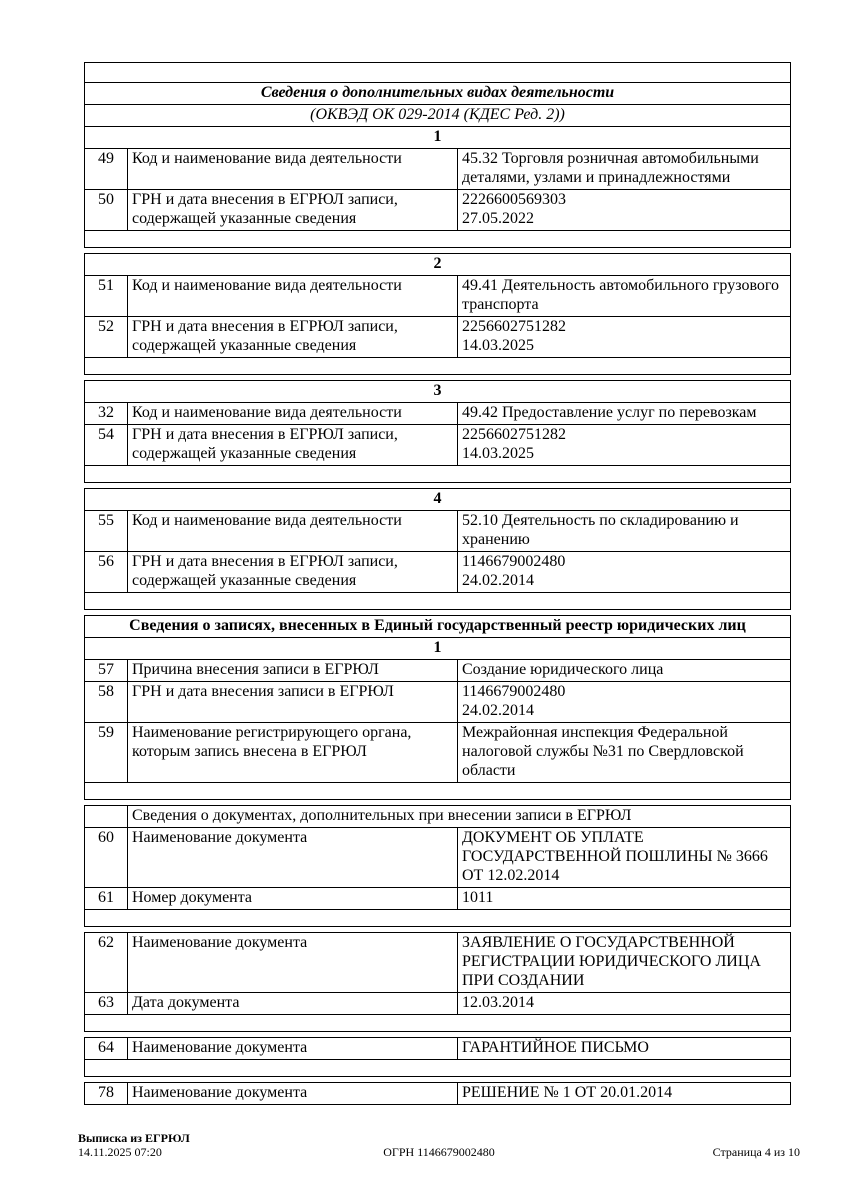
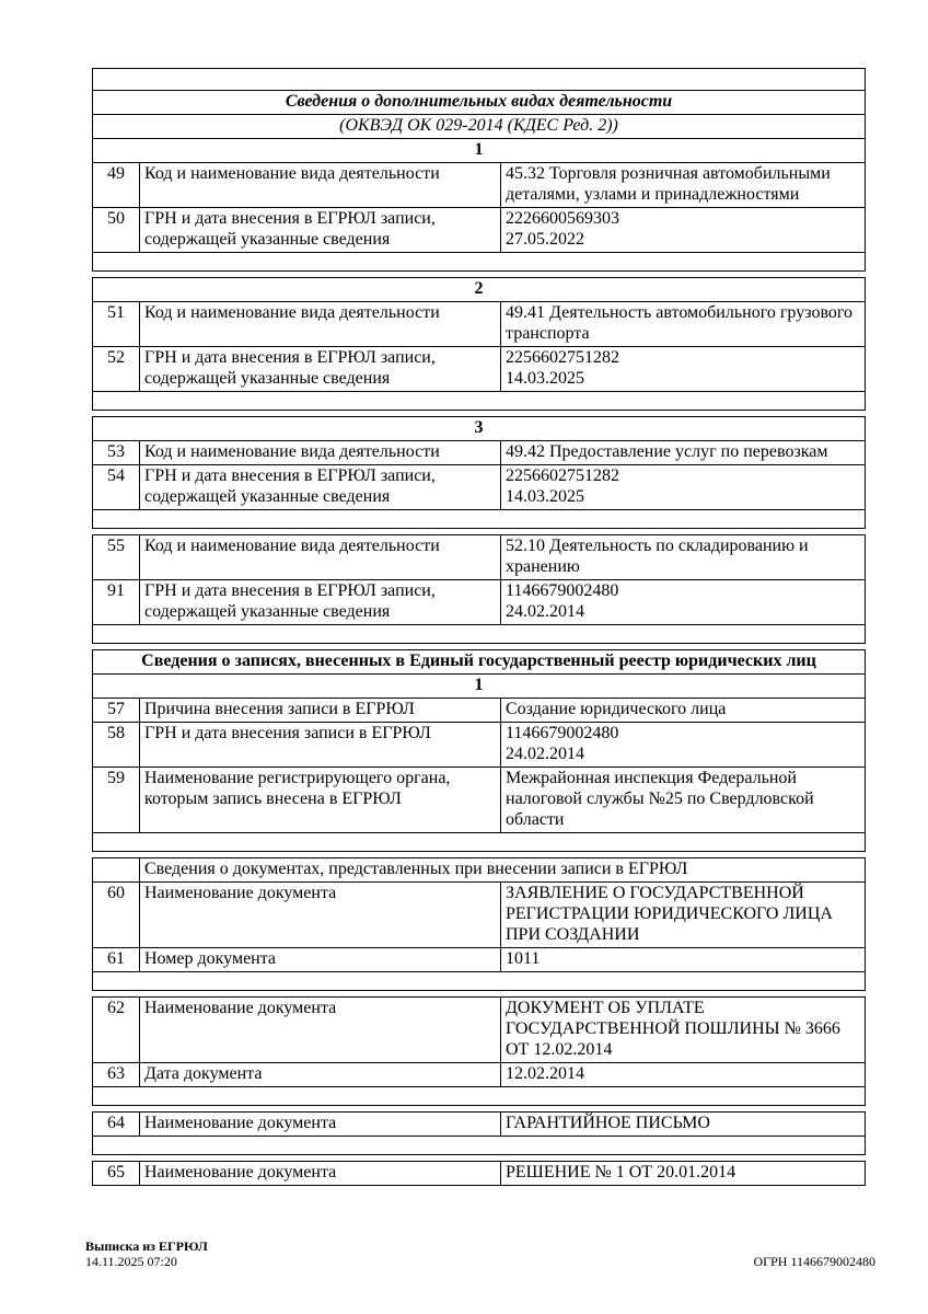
  Сведения о дополнительных видах деятельности
  (ОКВЭД ОК 029-2014 (КДЕС Ред. 2))
  1
  49	Код и наименование вида деятельности	45.32 Торговля розничная автомобильными деталями, узлами и принадлежностями
  50	ГРН и дата внесения в ЕГРЮЛ записи, содержащей указанные сведения	2226600569303 27.05.2022
  2
  51	Код и наименование вида деятельности	49.41 Деятельность автомобильного грузового транспорта
  52	ГРН и дата внесения в ЕГРЮЛ записи, содержащей указанные сведения	2256602751282 14.03.2025
  3
- 32	Код и наименование вида деятельности	49.42 Предоставление услуг по перевозкам
+ 53	Код и наименование вида деятельности	49.42 Предоставление услуг по перевозкам
  54	ГРН и дата внесения в ЕГРЮЛ записи, содержащей указанные сведения	2256602751282 14.03.2025
- 4
  55	Код и наименование вида деятельности	52.10 Деятельность по складированию и хранению
- 56	ГРН и дата внесения в ЕГРЮЛ записи, содержащей указанные сведения	1146679002480 24.02.2014
+ 91	ГРН и дата внесения в ЕГРЮЛ записи, содержащей указанные сведения	1146679002480 24.02.2014
  Сведения о записях, внесенных в Единый государственный реестр юридических лиц
  1
  57	Причина внесения записи в ЕГРЮЛ	Создание юридического лица
  58	ГРН и дата внесения записи в ЕГРЮЛ	1146679002480 24.02.2014
- 59	Наименование регистрирующего органа, которым запись внесена в ЕГРЮЛ	Межрайонная инспекция Федеральной налоговой службы №31 по Свердловской области
+ 59	Наименование регистрирующего органа, которым запись внесена в ЕГРЮЛ	Межрайонная инспекция Федеральной налоговой службы №25 по Свердловской области
- 	Сведения о документах, дополнительных при внесении записи в ЕГРЮЛ
+ 	Сведения о документах, представленных при внесении записи в ЕГРЮЛ
- 60	Наименование документа	ДОКУМЕНТ ОБ УПЛАТЕ ГОСУДАРСТВЕННОЙ ПОШЛИНЫ № 3666 ОТ 12.02.2014
+ 60	Наименование документа	ЗАЯВЛЕНИЕ О ГОСУДАРСТВЕННОЙ РЕГИСТРАЦИИ ЮРИДИЧЕСКОГО ЛИЦА ПРИ СОЗДАНИИ
  61	Номер документа	1011
- 62	Наименование документа	ЗАЯВЛЕНИЕ О ГОСУДАРСТВЕННОЙ РЕГИСТРАЦИИ ЮРИДИЧЕСКОГО ЛИЦА ПРИ СОЗДАНИИ
+ 62	Наименование документа	ДОКУМЕНТ ОБ УПЛАТЕ ГОСУДАРСТВЕННОЙ ПОШЛИНЫ № 3666 ОТ 12.02.2014
- 63	Дата документа	12.03.2014
+ 63	Дата документа	12.02.2014
  64	Наименование документа	ГАРАНТИЙНОЕ ПИСЬМО
- 78	Наименование документа	РЕШЕНИЕ № 1 ОТ 20.01.2014
+ 65	Наименование документа	РЕШЕНИЕ № 1 ОТ 20.01.2014
  Выписка из ЕГРЮЛ
  14.11.2025 07:20
  ОГРН 1146679002480
- Страница 4 из 10
